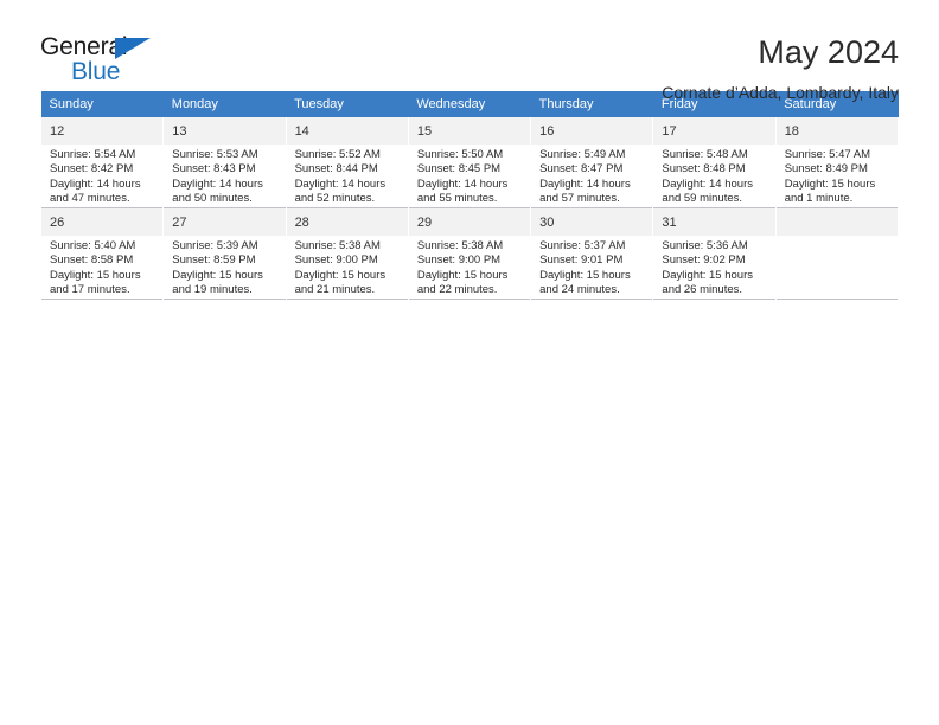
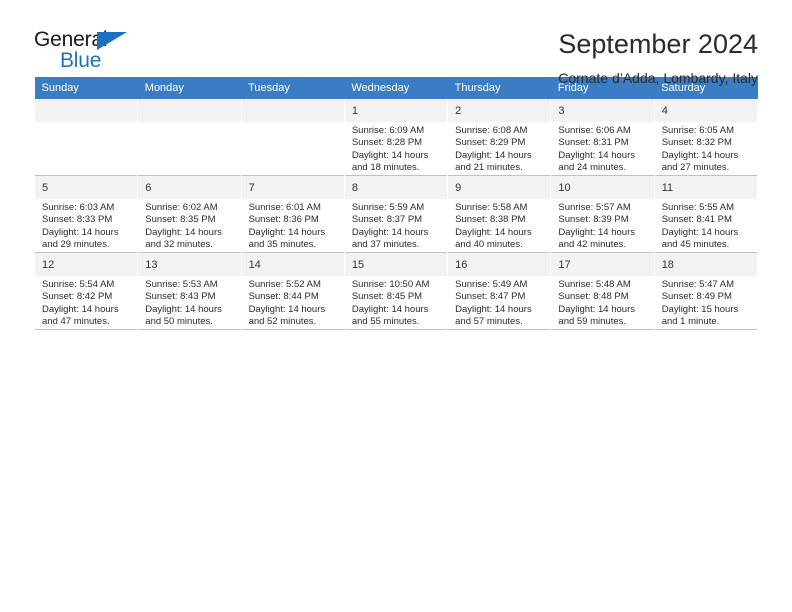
  General
  Blue
- May 2024
+ September 2024
  Cornate d’Adda, Lombardy, Italy
  Sunday	Monday	Tuesday	Wednesday	Thursday	Friday	Saturday
+ 			1Sunrise: 6:09 AMSunset: 8:28 PMDaylight: 14 hoursand 18 minutes.	2Sunrise: 6:08 AMSunset: 8:29 PMDaylight: 14 hoursand 21 minutes.	3Sunrise: 6:06 AMSunset: 8:31 PMDaylight: 14 hoursand 24 minutes.	4Sunrise: 6:05 AMSunset: 8:32 PMDaylight: 14 hoursand 27 minutes.
+ 5Sunrise: 6:03 AMSunset: 8:33 PMDaylight: 14 hoursand 29 minutes.	6Sunrise: 6:02 AMSunset: 8:35 PMDaylight: 14 hoursand 32 minutes.	7Sunrise: 6:01 AMSunset: 8:36 PMDaylight: 14 hoursand 35 minutes.	8Sunrise: 5:59 AMSunset: 8:37 PMDaylight: 14 hoursand 37 minutes.	9Sunrise: 5:58 AMSunset: 8:38 PMDaylight: 14 hoursand 40 minutes.	10Sunrise: 5:57 AMSunset: 8:39 PMDaylight: 14 hoursand 42 minutes.	11Sunrise: 5:55 AMSunset: 8:41 PMDaylight: 14 hoursand 45 minutes.
- 12Sunrise: 5:54 AMSunset: 8:42 PMDaylight: 14 hoursand 47 minutes.	13Sunrise: 5:53 AMSunset: 8:43 PMDaylight: 14 hoursand 50 minutes.	14Sunrise: 5:52 AMSunset: 8:44 PMDaylight: 14 hoursand 52 minutes.	15Sunrise: 5:50 AMSunset: 8:45 PMDaylight: 14 hoursand 55 minutes.	16Sunrise: 5:49 AMSunset: 8:47 PMDaylight: 14 hoursand 57 minutes.	17Sunrise: 5:48 AMSunset: 8:48 PMDaylight: 14 hoursand 59 minutes.	18Sunrise: 5:47 AMSunset: 8:49 PMDaylight: 15 hoursand 1 minute.
+ 12Sunrise: 5:54 AMSunset: 8:42 PMDaylight: 14 hoursand 47 minutes.	13Sunrise: 5:53 AMSunset: 8:43 PMDaylight: 14 hoursand 50 minutes.	14Sunrise: 5:52 AMSunset: 8:44 PMDaylight: 14 hoursand 52 minutes.	15Sunrise: 10:50 AMSunset: 8:45 PMDaylight: 14 hoursand 55 minutes.	16Sunrise: 5:49 AMSunset: 8:47 PMDaylight: 14 hoursand 57 minutes.	17Sunrise: 5:48 AMSunset: 8:48 PMDaylight: 14 hoursand 59 minutes.	18Sunrise: 5:47 AMSunset: 8:49 PMDaylight: 15 hoursand 1 minute.
- 26Sunrise: 5:40 AMSunset: 8:58 PMDaylight: 15 hoursand 17 minutes.	27Sunrise: 5:39 AMSunset: 8:59 PMDaylight: 15 hoursand 19 minutes.	28Sunrise: 5:38 AMSunset: 9:00 PMDaylight: 15 hoursand 21 minutes.	29Sunrise: 5:38 AMSunset: 9:00 PMDaylight: 15 hoursand 22 minutes.	30Sunrise: 5:37 AMSunset: 9:01 PMDaylight: 15 hoursand 24 minutes.	31Sunrise: 5:36 AMSunset: 9:02 PMDaylight: 15 hoursand 26 minutes.
